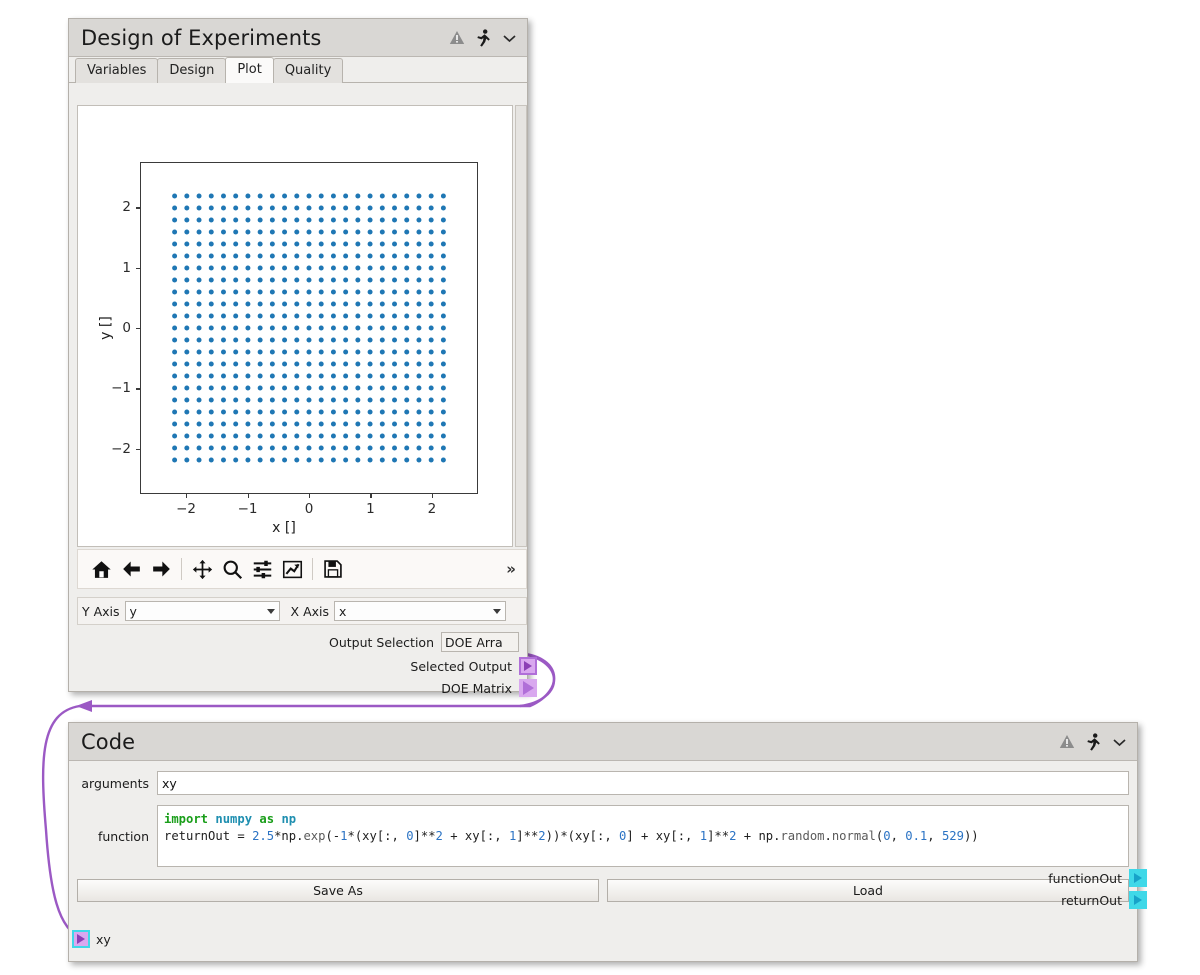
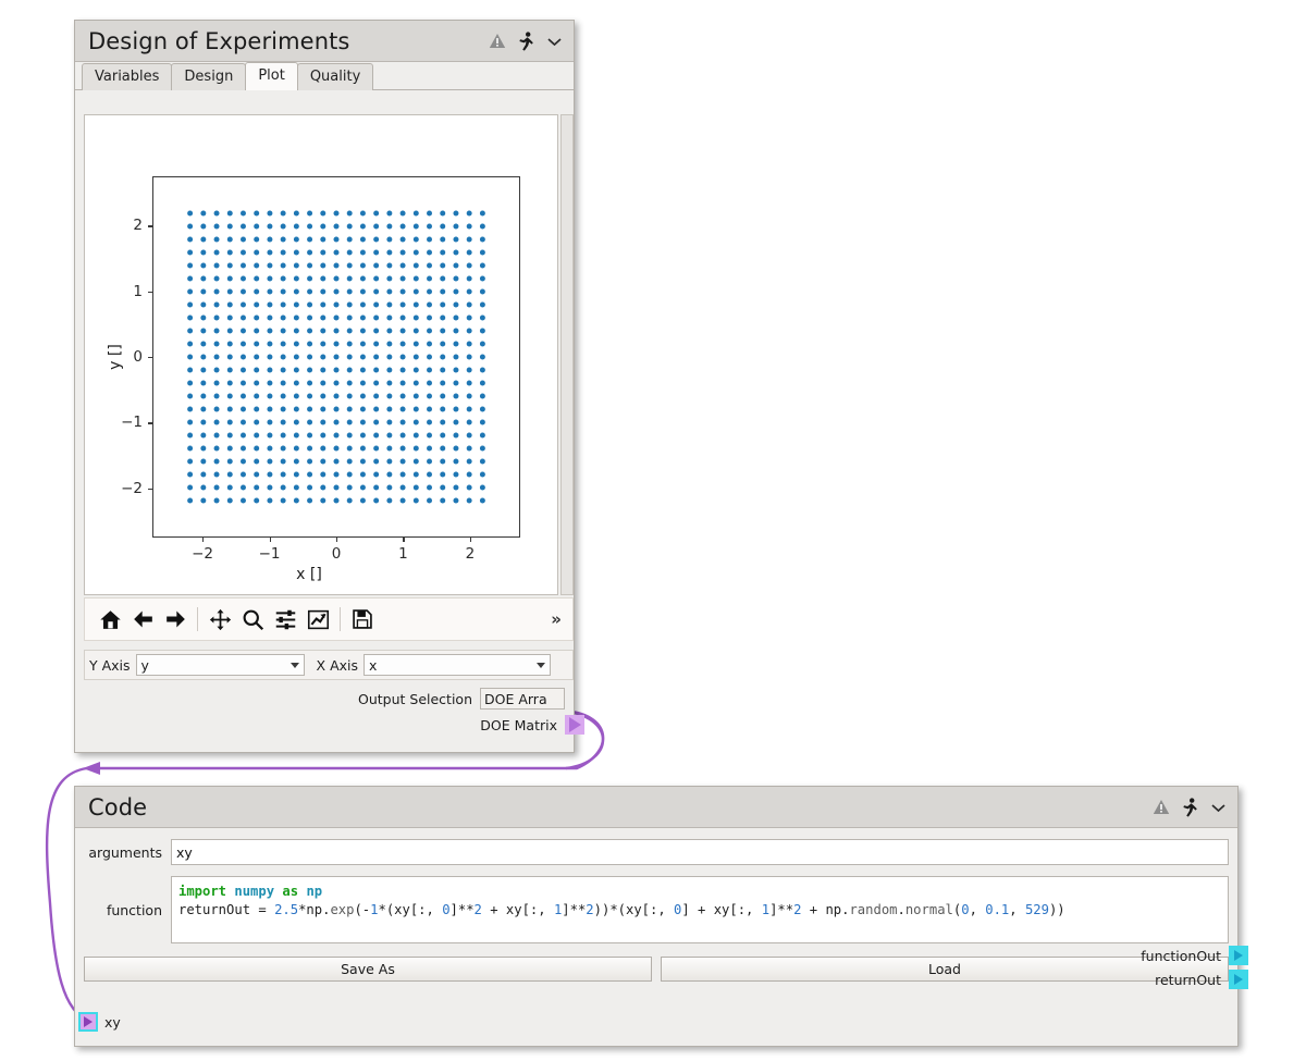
  Design of Experiments
  Variables
  Design
  Plot
  Quality
  −2
  −1
  0
  1
  2
  −2
  −1
  0
  1
  2
  x []
  »
  Y Axis
  y
  X Axis
  x
  Output Selection
  DOE Arra
- Selected Output
  DOE Matrix
  Code
  arguments
  xy
  function
  import numpy as np
  returnOut = 2.5*np.exp(-1*(xy[:, 0]**2 + xy[:, 1]**2))*(xy[:, 0] + xy[:, 1]**2 + np.random.normal(0, 0.1, 529))
  Save As
  Load
  functionOut
  returnOut
  xy
